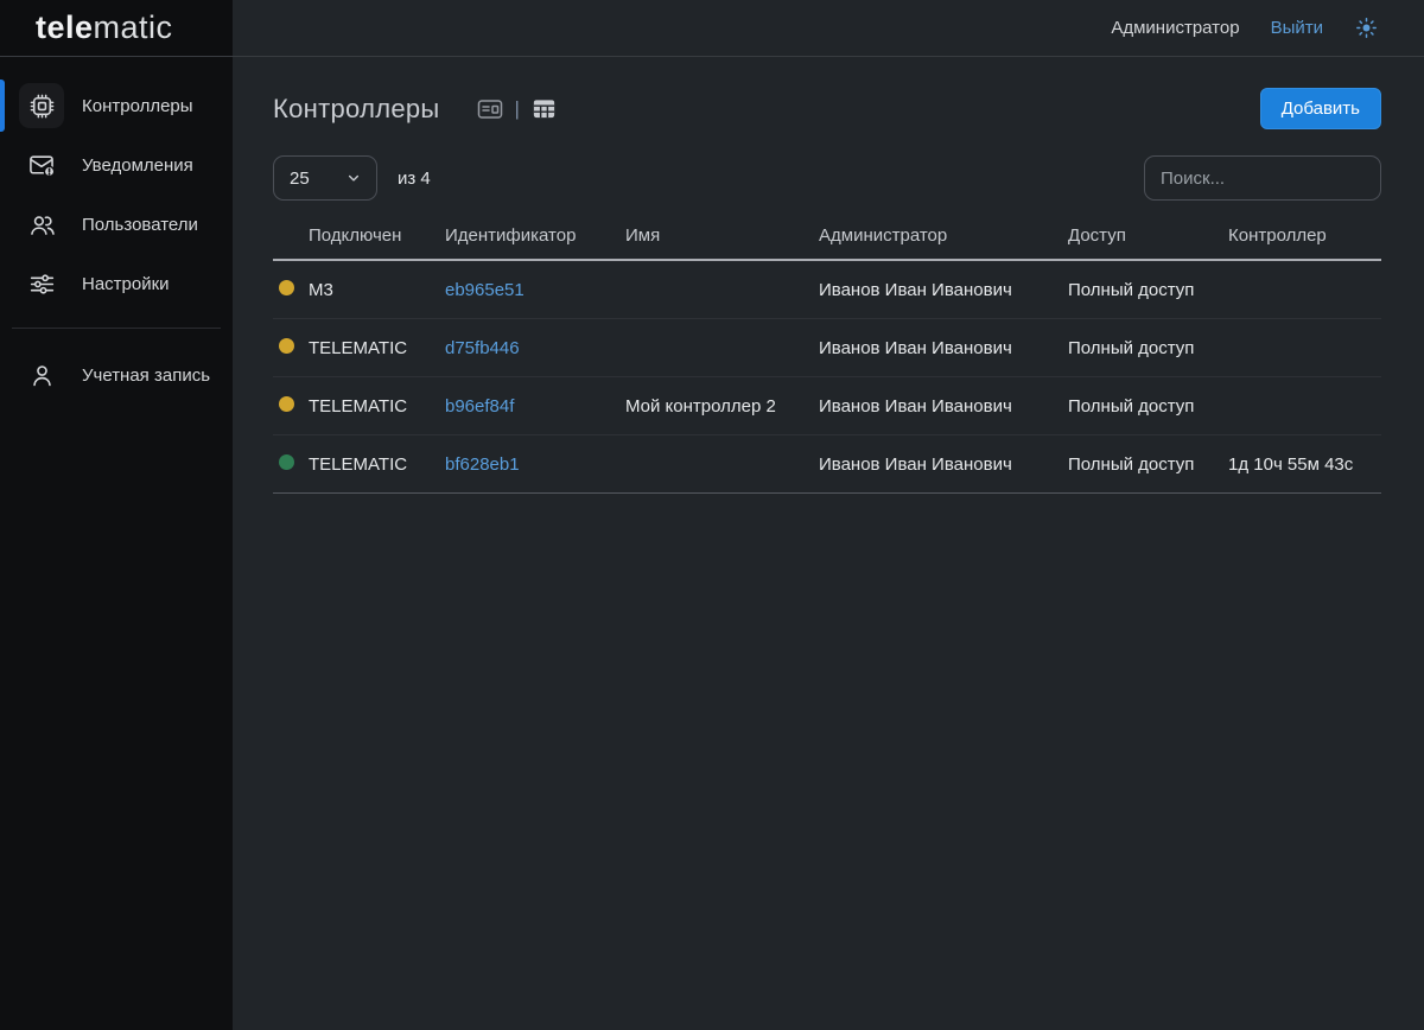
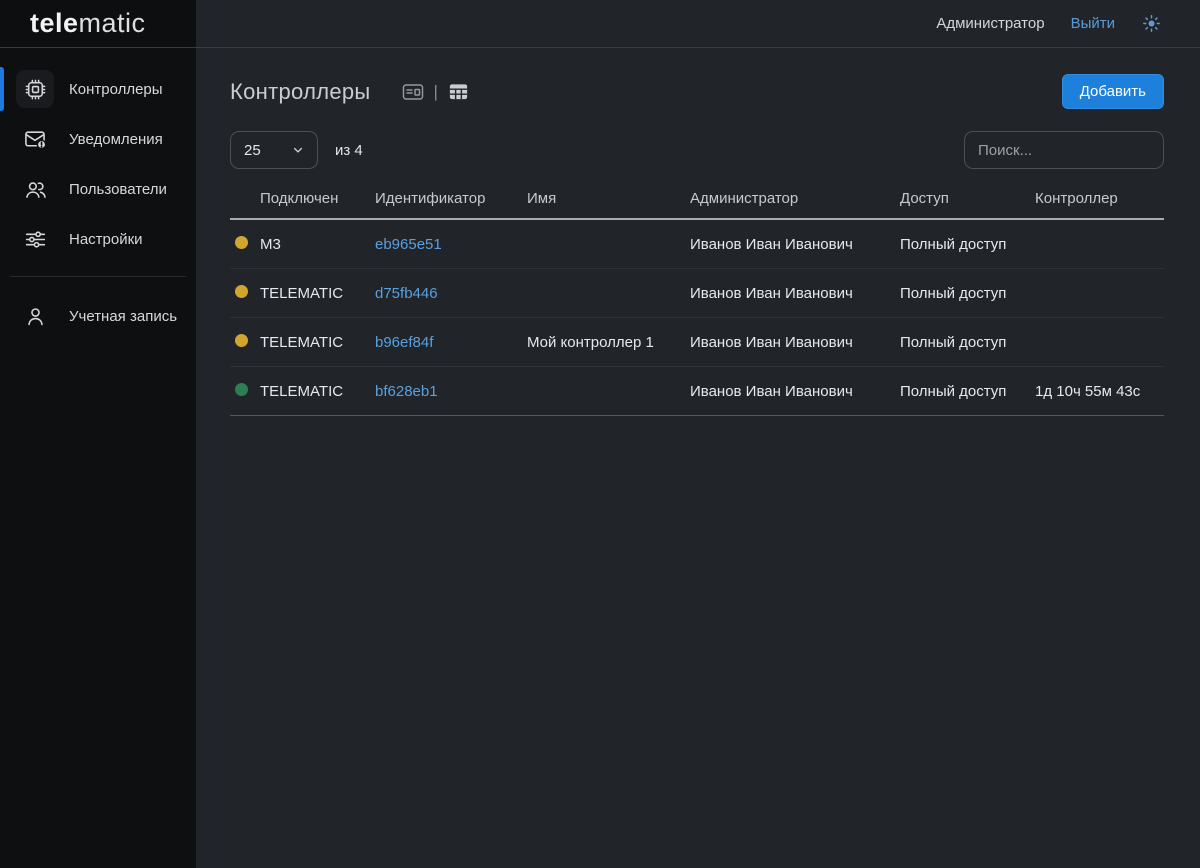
  telematic
  Администратор
  Выйти
  Контроллеры
  Уведомления
  Пользователи
  Настройки
  Учетная запись
  Контроллеры
  |
  Добавить
  25
  из 4
  Поиск...
  Подключен
  Идентификатор
  Имя
  Администратор
  Доступ
  Контроллер
  М3
  eb965e51
  Иванов Иван Иванович
  Полный доступ
  TELEMATIC
  d75fb446
  Иванов Иван Иванович
  Полный доступ
  TELEMATIC
  b96ef84f
- Мой контроллер 2
+ Мой контроллер 1
  Иванов Иван Иванович
  Полный доступ
  TELEMATIC
  bf628eb1
  Иванов Иван Иванович
  Полный доступ
  1д 10ч 55м 43с
